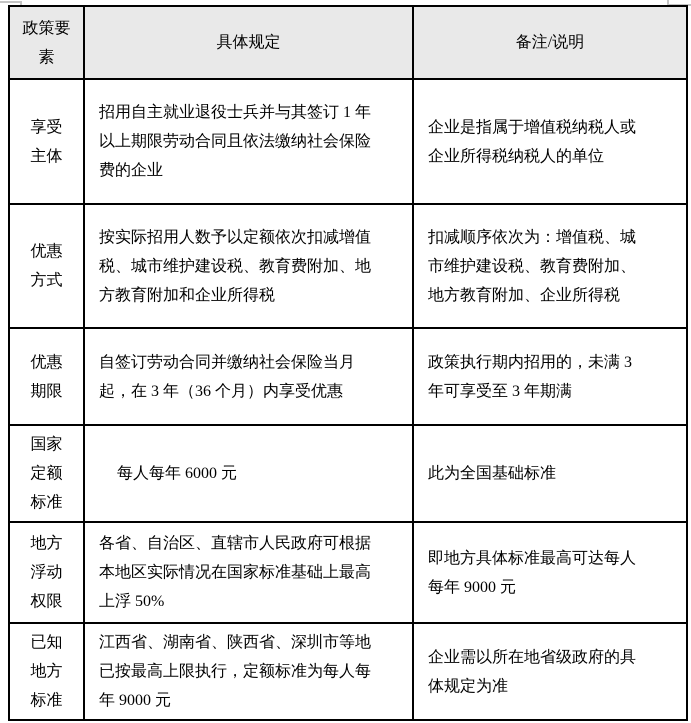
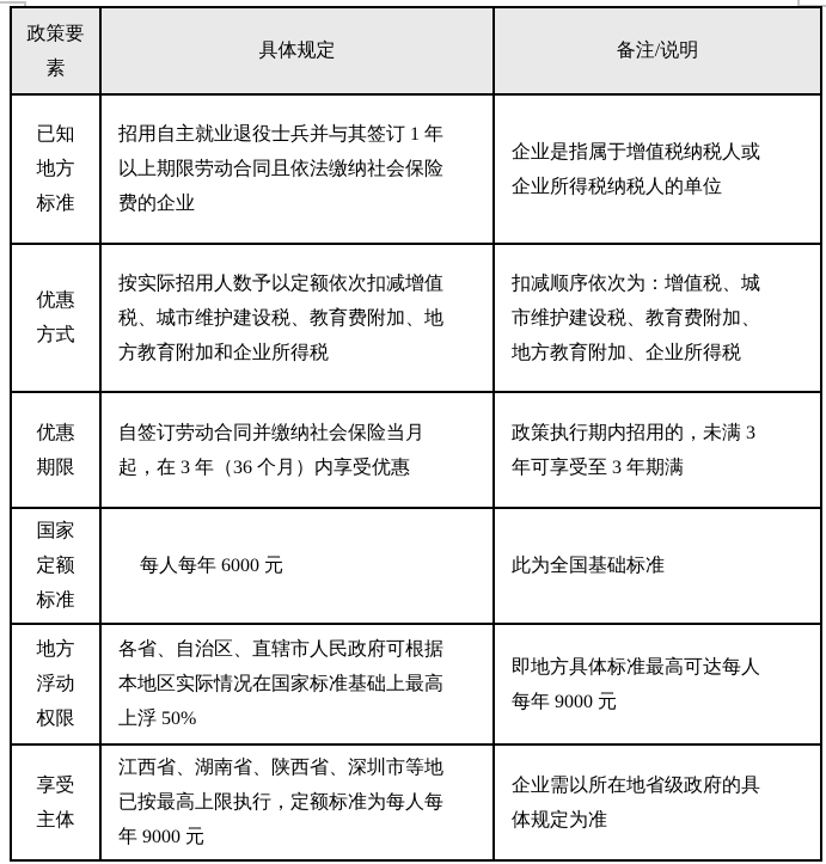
  政策要素	具体规定	备注/说明
- 享受主体	招用自主就业退役士兵并与其签订 1 年以上期限劳动合同且依法缴纳社会保险费的企业	企业是指属于增值税纳税人或企业所得税纳税人的单位
+ 已知地方标准	招用自主就业退役士兵并与其签订 1 年以上期限劳动合同且依法缴纳社会保险费的企业	企业是指属于增值税纳税人或企业所得税纳税人的单位
  优惠方式	按实际招用人数予以定额依次扣减增值税、城市维护建设税、教育费附加、地方教育附加和企业所得税	扣减顺序依次为：增值税、城市维护建设税、教育费附加、地方教育附加、企业所得税
  优惠期限	自签订劳动合同并缴纳社会保险当月起，在 3 年（36 个月）内享受优惠	政策执行期内招用的，未满 3 年可享受至 3 年期满
  国家定额标准	每人每年 6000 元	此为全国基础标准
  地方浮动权限	各省、自治区、直辖市人民政府可根据本地区实际情况在国家标准基础上最高上浮 50%	即地方具体标准最高可达每人每年 9000 元
- 已知地方标准	江西省、湖南省、陕西省、深圳市等地已按最高上限执行，定额标准为每人每年 9000 元	企业需以所在地省级政府的具体规定为准
+ 享受主体	江西省、湖南省、陕西省、深圳市等地已按最高上限执行，定额标准为每人每年 9000 元	企业需以所在地省级政府的具体规定为准
